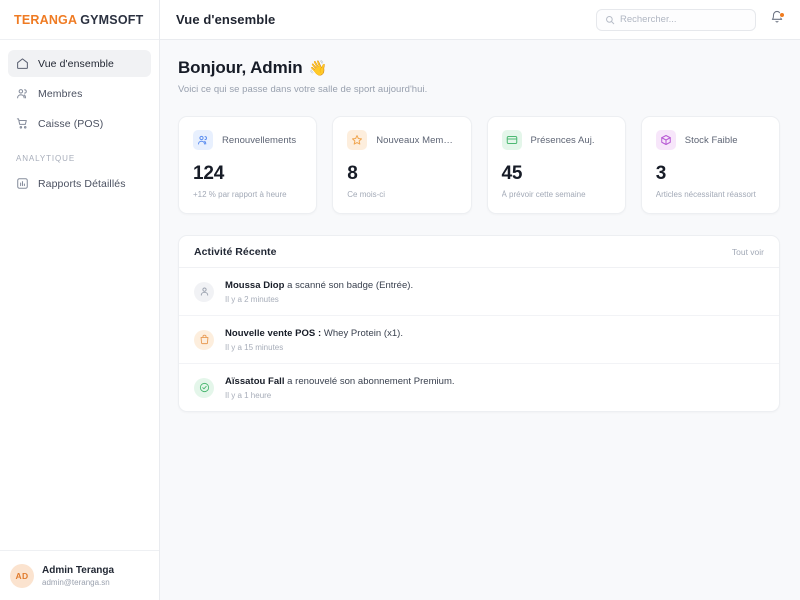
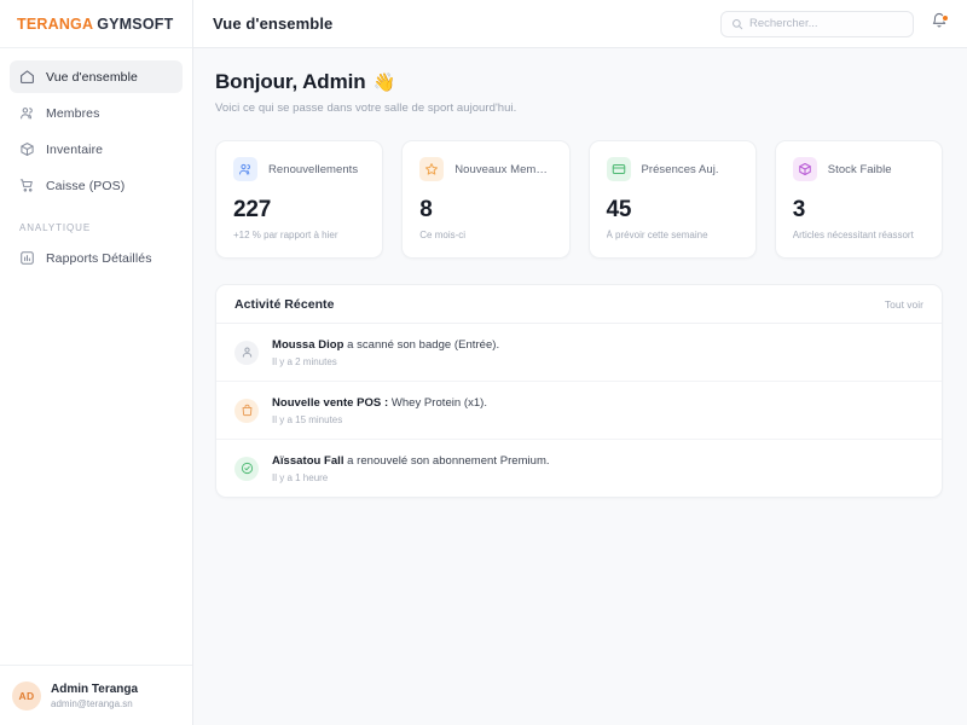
  TERANGA
  GYMSOFT
  Vue d'ensemble
  Membres
+ Inventaire
  Caisse (POS)
  ANALYTIQUE
  Rapports Détaillés
  AD
  Admin Teranga
  admin@teranga.sn
  Vue d'ensemble
  Rechercher...
  Bonjour, Admin
  👋
  Voici ce qui se passe dans votre salle de sport aujourd'hui.
  Renouvellements
- 124
+ 227
- +12 % par rapport à heure
+ +12 % par rapport à hier
  Nouveaux Membre
  8
  Ce mois-ci
  Présences Auj.
  45
  À prévoir cette semaine
  Stock Faible
  3
  Articles nécessitant réassort
  Activité Récente
  Tout voir
  Moussa Diop a scanné son badge (Entrée).
  Il y a 2 minutes
  Nouvelle vente POS : Whey Protein (x1).
  Il y a 15 minutes
  Aïssatou Fall a renouvelé son abonnement Premium.
  Il y a 1 heure
